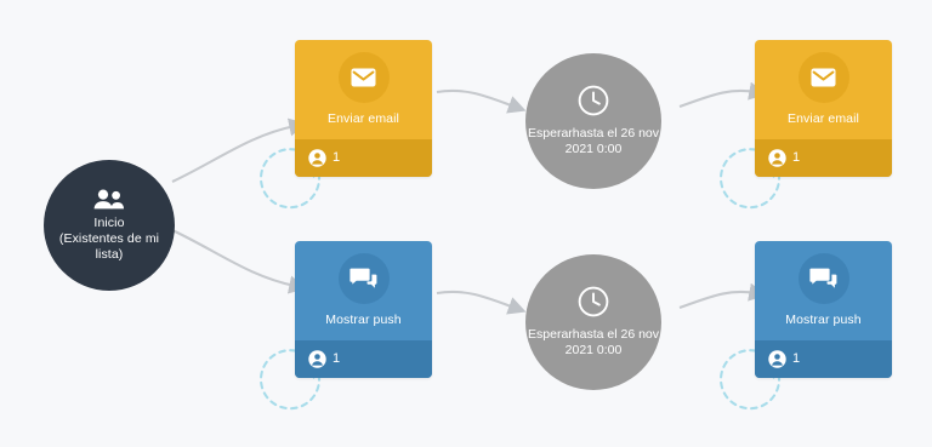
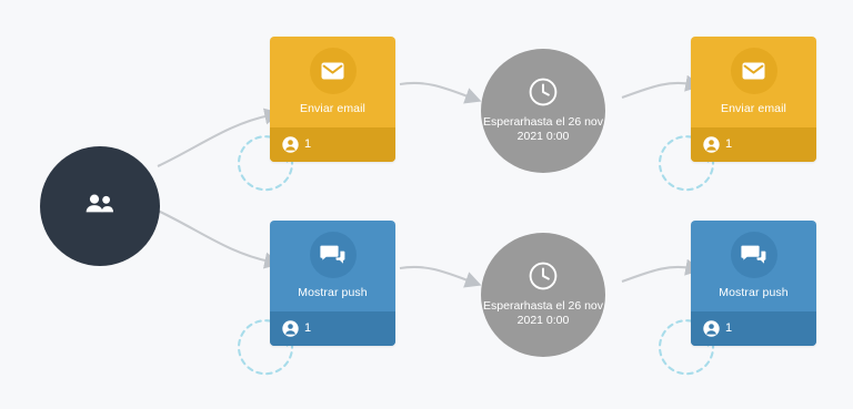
- Inicio
- (Existentes de mi
- lista)
  Enviar email
  1
  Esperarhasta el 26 nov
  2021 0:00
  Enviar email
  1
  Mostrar push
  1
  Esperarhasta el 26 nov
  2021 0:00
  Mostrar push
  1
